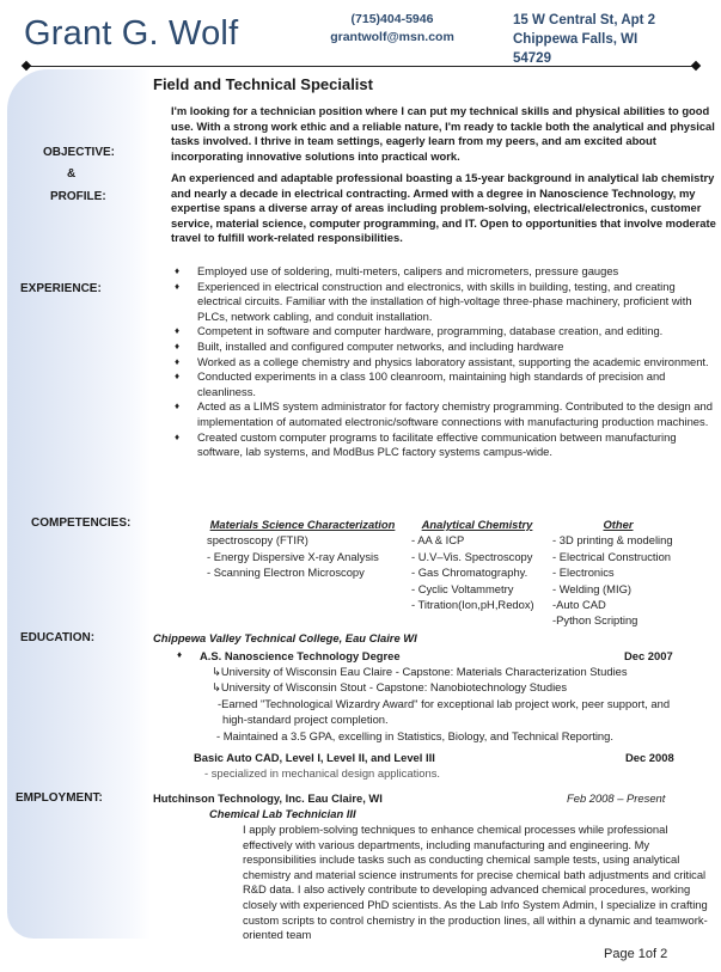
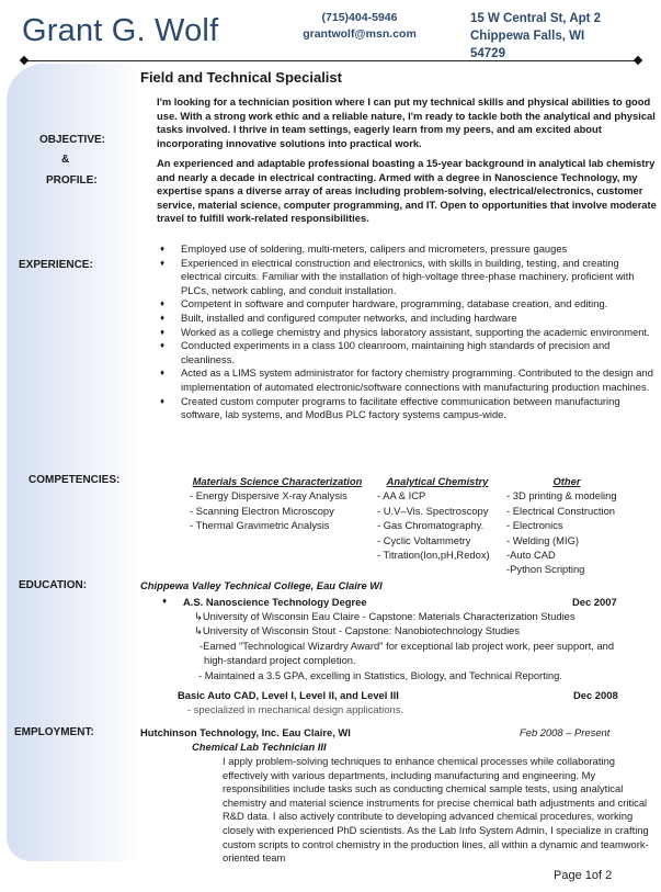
  Grant G. Wolf
  (715)404-5946
  grantwolf@msn.com
  15 W Central St, Apt 2
  Chippewa Falls, WI
  54729
  Field and Technical Specialist
  OBJECTIVE:
  &
  PROFILE:
  I'm looking for a technician position where I can put my technical skills and physical abilities to good use. With a strong work ethic and a reliable nature, I'm ready to tackle both the analytical and physical tasks involved. I thrive in team settings, eagerly learn from my peers, and am excited about incorporating innovative solutions into practical work.
  An experienced and adaptable professional boasting a 15-year background in analytical lab chemistry and nearly a decade in electrical contracting. Armed with a degree in Nanoscience Technology, my expertise spans a diverse array of areas including problem-solving, electrical/electronics, customer service, material science, computer programming, and IT. Open to opportunities that involve moderate travel to fulfill work-related responsibilities.
  EXPERIENCE:
  ♦
  Employed use of soldering, multi-meters, calipers and micrometers, pressure gauges
  ♦
  Experienced in electrical construction and electronics, with skills in building, testing, and creating electrical circuits. Familiar with the installation of high-voltage three-phase machinery, proficient with PLCs, network cabling, and conduit installation.
  ♦
  Competent in software and computer hardware, programming, database creation, and editing.
  ♦
  Built, installed and configured computer networks, and including hardware
  ♦
  Worked as a college chemistry and physics laboratory assistant, supporting the academic environment.
  ♦
  Conducted experiments in a class 100 cleanroom, maintaining high standards of precision and cleanliness.
  ♦
  Acted as a LIMS system administrator for factory chemistry programming. Contributed to the design and implementation of automated electronic/software connections with manufacturing production machines.
  ♦
  Created custom computer programs to facilitate effective communication between manufacturing software, lab systems, and ModBus PLC factory systems campus-wide.
  COMPETENCIES:
  Materials Science Characterization
- spectroscopy (FTIR)
  - Energy Dispersive X-ray Analysis
  - Scanning Electron Microscopy
+ - Thermal Gravimetric Analysis
  Analytical Chemistry
  - AA & ICP
  - U.V–Vis. Spectroscopy
  - Gas Chromatography.
  - Cyclic Voltammetry
  - Titration(Ion,pH,Redox)
  Other
  - 3D printing & modeling
  - Electrical Construction
  - Electronics
  - Welding (MIG)
  -Auto CAD
  -Python Scripting
  EDUCATION:
  Chippewa Valley Technical College, Eau Claire WI
  ♦
  A.S. Nanoscience Technology Degree
  Dec 2007
  ↳University of Wisconsin Eau Claire - Capstone: Materials Characterization Studies
  ↳University of Wisconsin Stout - Capstone: Nanobiotechnology Studies
  -Earned "Technological Wizardry Award" for exceptional lab project work, peer support, and
  high-standard project completion.
  - Maintained a 3.5 GPA, excelling in Statistics, Biology, and Technical Reporting.
  Basic Auto CAD, Level I, Level II, and Level III
  Dec 2008
  - specialized in mechanical design applications.
  EMPLOYMENT:
  Hutchinson Technology, Inc. Eau Claire, WI
  Feb 2008 – Present
  Chemical Lab Technician III
- I apply problem-solving techniques to enhance chemical processes while professional effectively with various departments, including manufacturing and engineering. My responsibilities include tasks such as conducting chemical sample tests, using analytical chemistry and material science instruments for precise chemical bath adjustments and critical R&D data. I also actively contribute to developing advanced chemical procedures, working closely with experienced PhD scientists. As the Lab Info System Admin, I specialize in crafting custom scripts to control chemistry in the production lines, all within a dynamic and teamwork-oriented team
+ I apply problem-solving techniques to enhance chemical processes while collaborating effectively with various departments, including manufacturing and engineering. My responsibilities include tasks such as conducting chemical sample tests, using analytical chemistry and material science instruments for precise chemical bath adjustments and critical R&D data. I also actively contribute to developing advanced chemical procedures, working closely with experienced PhD scientists. As the Lab Info System Admin, I specialize in crafting custom scripts to control chemistry in the production lines, all within a dynamic and teamwork-oriented team
  Page 1of 2
